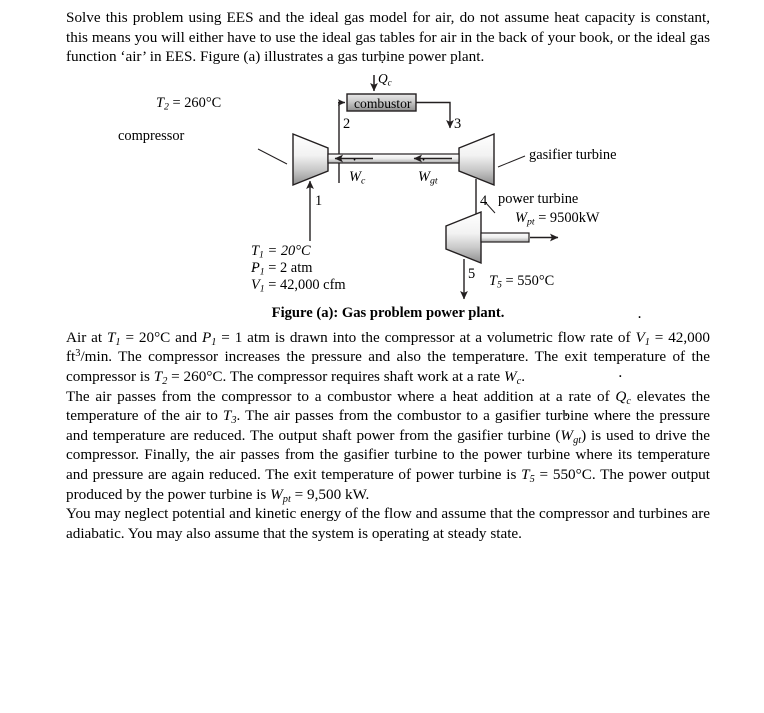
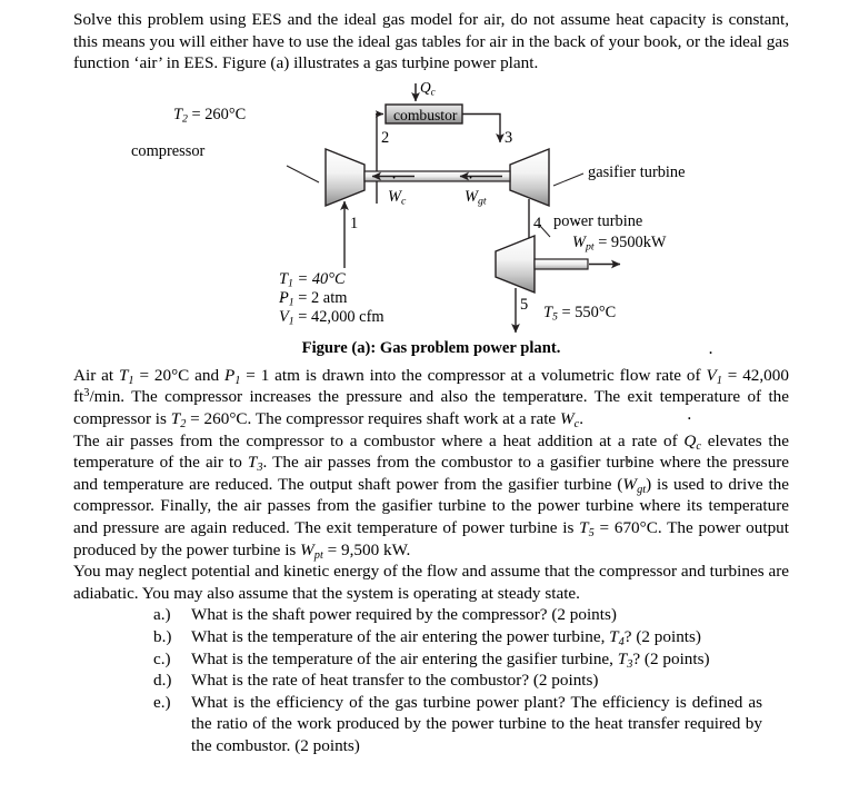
  Solve this problem using EES and the ideal gas model for air, do not assume heat capacity is constant, this means you will either have to use the ideal gas tables for air in the back of your book, or the ideal gas function ‘air’ in EES. Figure (a) illustrates a gas turbine power plant.
  Qc
  combustor
  T2 = 260°C
  compressor
  gasifier turbine
  power turbine
  2
  3
  1
  4
  5
  Wc
  Wgt
  Wpt = 9500kW
- T1 = 20°C
+ T1 = 40°C
  P1 = 2 atm
  V1 = 42,000 cfm
  T5 = 550°C
  Figure (a): Gas problem power plant.
  Air at T1 = 20°C and P1 = 1 atm is drawn into the compressor at a volumetric flow rate of V1 = 42,000 ft3/min. The compressor increases the pressure and also the temperature. The exit temperature of the compressor is T2 = 260°C. The compressor requires shaft work at a rate Wc.
- The air passes from the compressor to a combustor where a heat addition at a rate of Qc elevates the temperature of the air to T3. The air passes from the combustor to a gasifier turbine where the pressure and temperature are reduced. The output shaft power from the gasifier turbine (Wgt) is used to drive the compressor. Finally, the air passes from the gasifier turbine to the power turbine where its temperature and pressure are again reduced. The exit temperature of power turbine is T5 = 550°C. The power output produced by the power turbine is Wpt = 9,500 kW.
+ The air passes from the compressor to a combustor where a heat addition at a rate of Qc elevates the temperature of the air to T3. The air passes from the combustor to a gasifier turbine where the pressure and temperature are reduced. The output shaft power from the gasifier turbine (Wgt) is used to drive the compressor. Finally, the air passes from the gasifier turbine to the power turbine where its temperature and pressure are again reduced. The exit temperature of power turbine is T5 = 670°C. The power output produced by the power turbine is Wpt = 9,500 kW.
  You may neglect potential and kinetic energy of the flow and assume that the compressor and turbines are adiabatic. You may also assume that the system is operating at steady state.
+ a.) What is the shaft power required by the compressor? (2 points)
+ b.) What is the temperature of the air entering the power turbine, T4? (2 points)
+ c.) What is the temperature of the air entering the gasifier turbine, T3? (2 points)
+ d.) What is the rate of heat transfer to the combustor? (2 points)
+ e.) What is the efficiency of the gas turbine power plant? The efficiency is defined as the ratio of the work produced by the power turbine to the heat transfer required by the combustor. (2 points)
